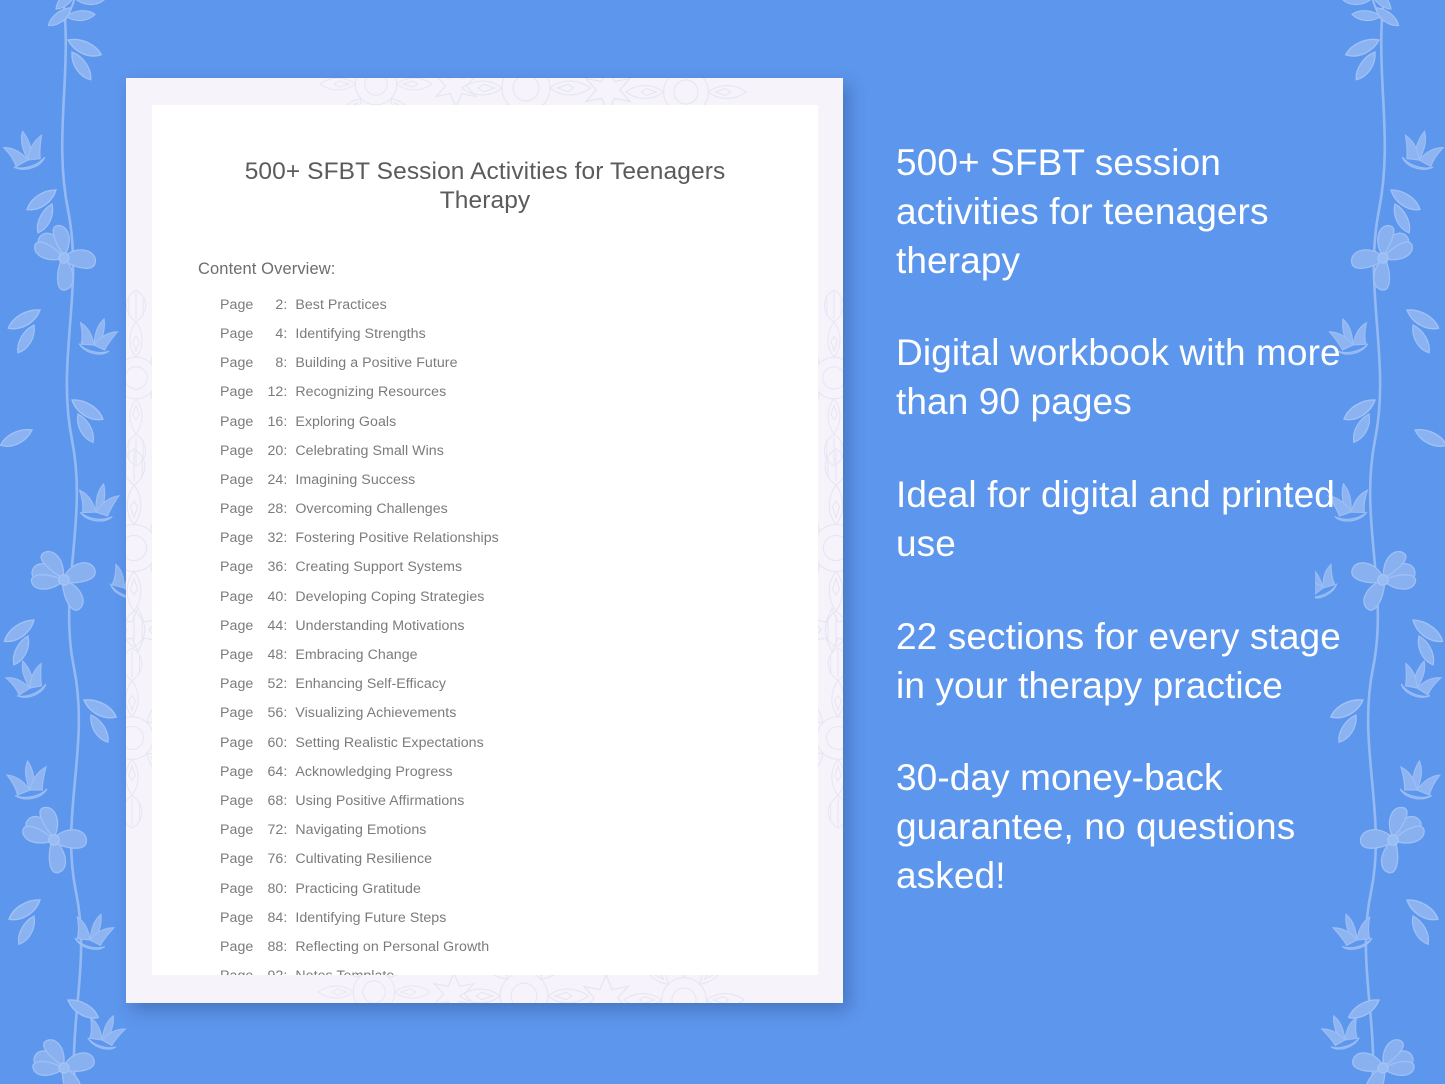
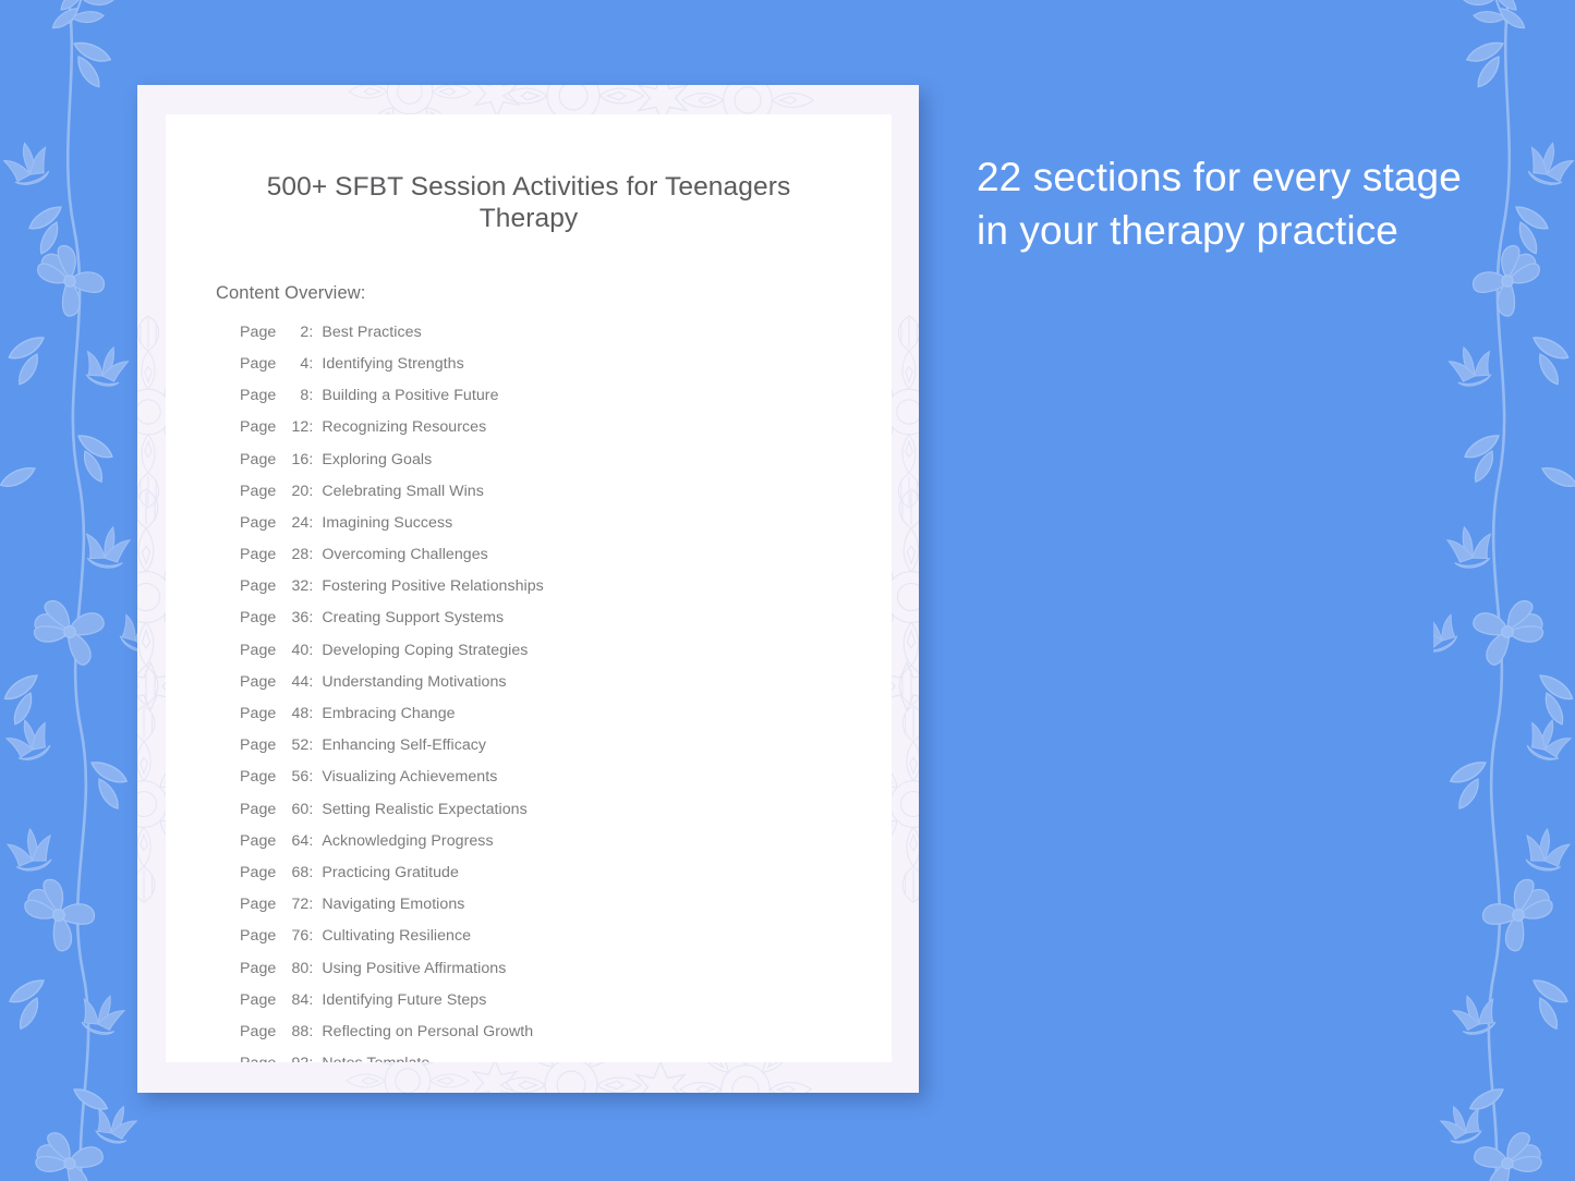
  500+ SFBT Session Activities for Teenagers Therapy
  Content Overview:
  Page
  2
  :
  Best Practices
  Page
  4
  :
  Identifying Strengths
  Page
  8
  :
  Building a Positive Future
  Page
  12
  :
  Recognizing Resources
  Page
  16
  :
  Exploring Goals
  Page
  20
  :
  Celebrating Small Wins
  Page
  24
  :
  Imagining Success
  Page
  28
  :
  Overcoming Challenges
  Page
  32
  :
  Fostering Positive Relationships
  Page
  36
  :
  Creating Support Systems
  Page
  40
  :
  Developing Coping Strategies
  Page
  44
  :
  Understanding Motivations
  Page
  48
  :
  Embracing Change
  Page
  52
  :
  Enhancing Self-Efficacy
  Page
  56
  :
  Visualizing Achievements
  Page
  60
  :
  Setting Realistic Expectations
  Page
  64
  :
  Acknowledging Progress
  Page
  68
  :
- Using Positive Affirmations
+ Practicing Gratitude
  Page
  72
  :
  Navigating Emotions
  Page
  76
  :
  Cultivating Resilience
  Page
  80
  :
- Practicing Gratitude
+ Using Positive Affirmations
  Page
  84
  :
  Identifying Future Steps
  Page
  88
  :
  Reflecting on Personal Growth
- 500+ SFBT session activities for teenagers therapy
- Digital workbook with more than 90 pages
- Ideal for digital and printed use
  22 sections for every stage in your therapy practice
- 30-day money-back guarantee, no questions asked!
